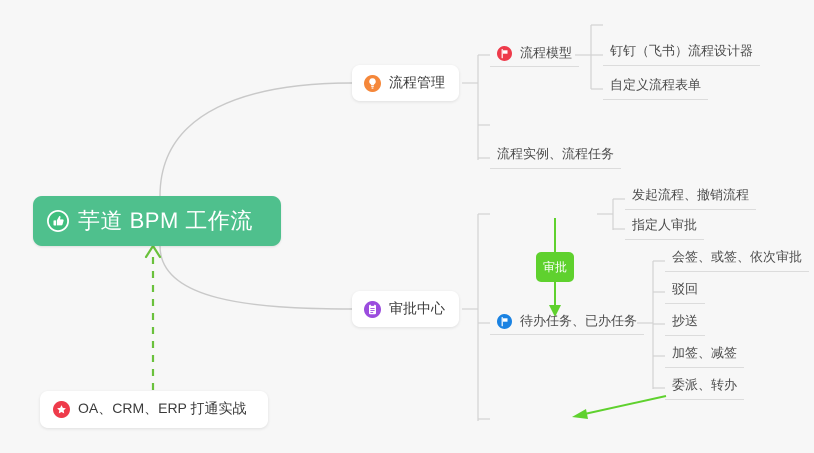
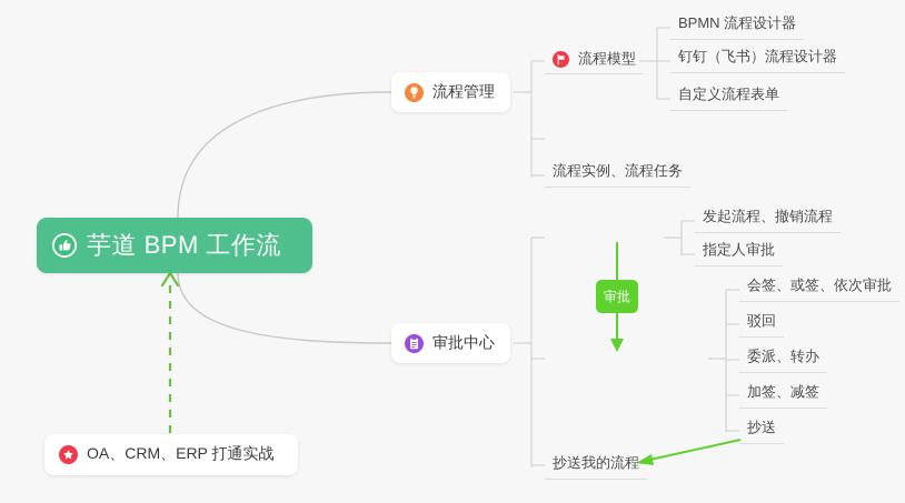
  芋道 BPM 工作流
  流程管理
  流程模型
+ BPMN 流程设计器
  钉钉（飞书）流程设计器
  自定义流程表单
  流程实例、流程任务
  审批中心
  发起流程、撤销流程
  指定人审批
- 待办任务、已办任务
  会签、或签、依次审批
  驳回
- 抄送
+ 委派、转办
  加签、减签
- 委派、转办
+ 抄送
+ 抄送我的流程
  审批
  OA、CRM、ERP 打通实战
